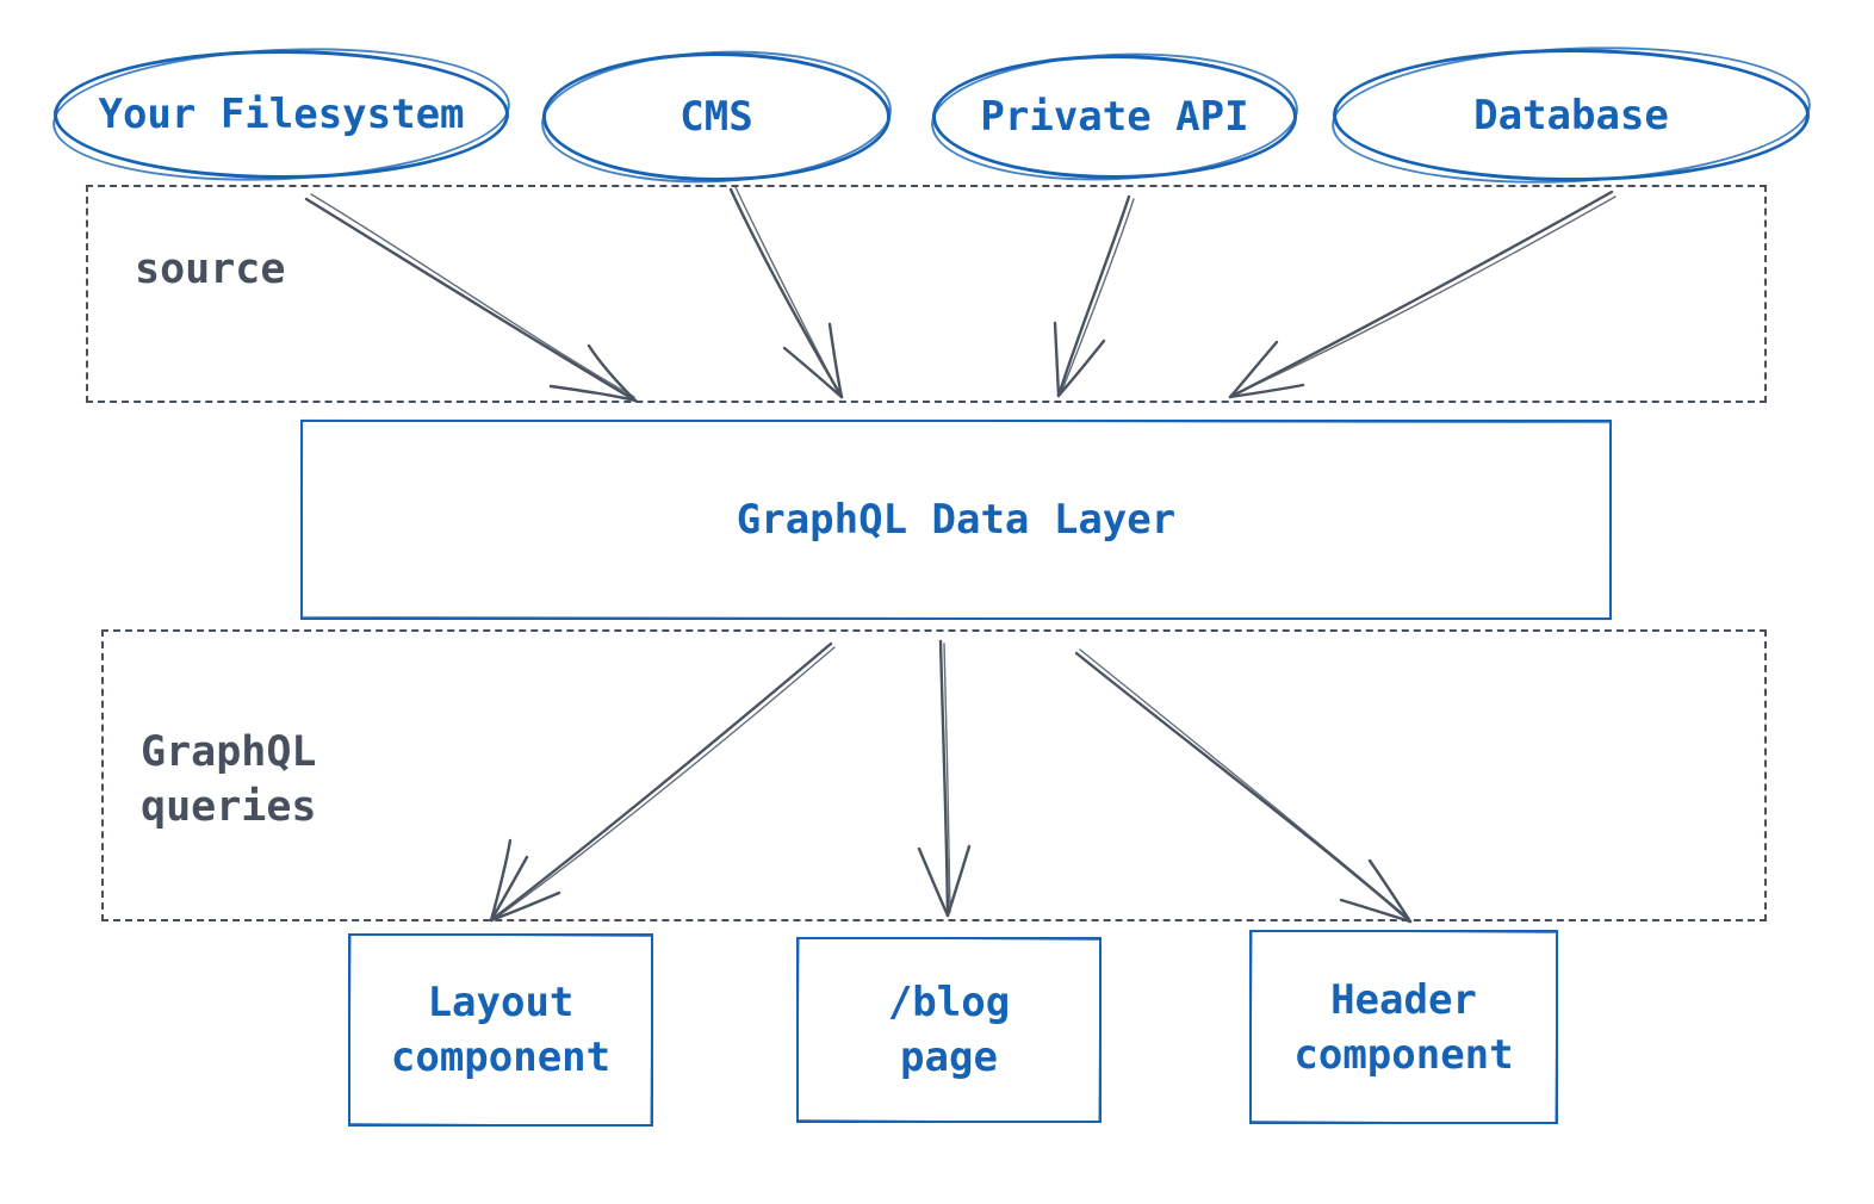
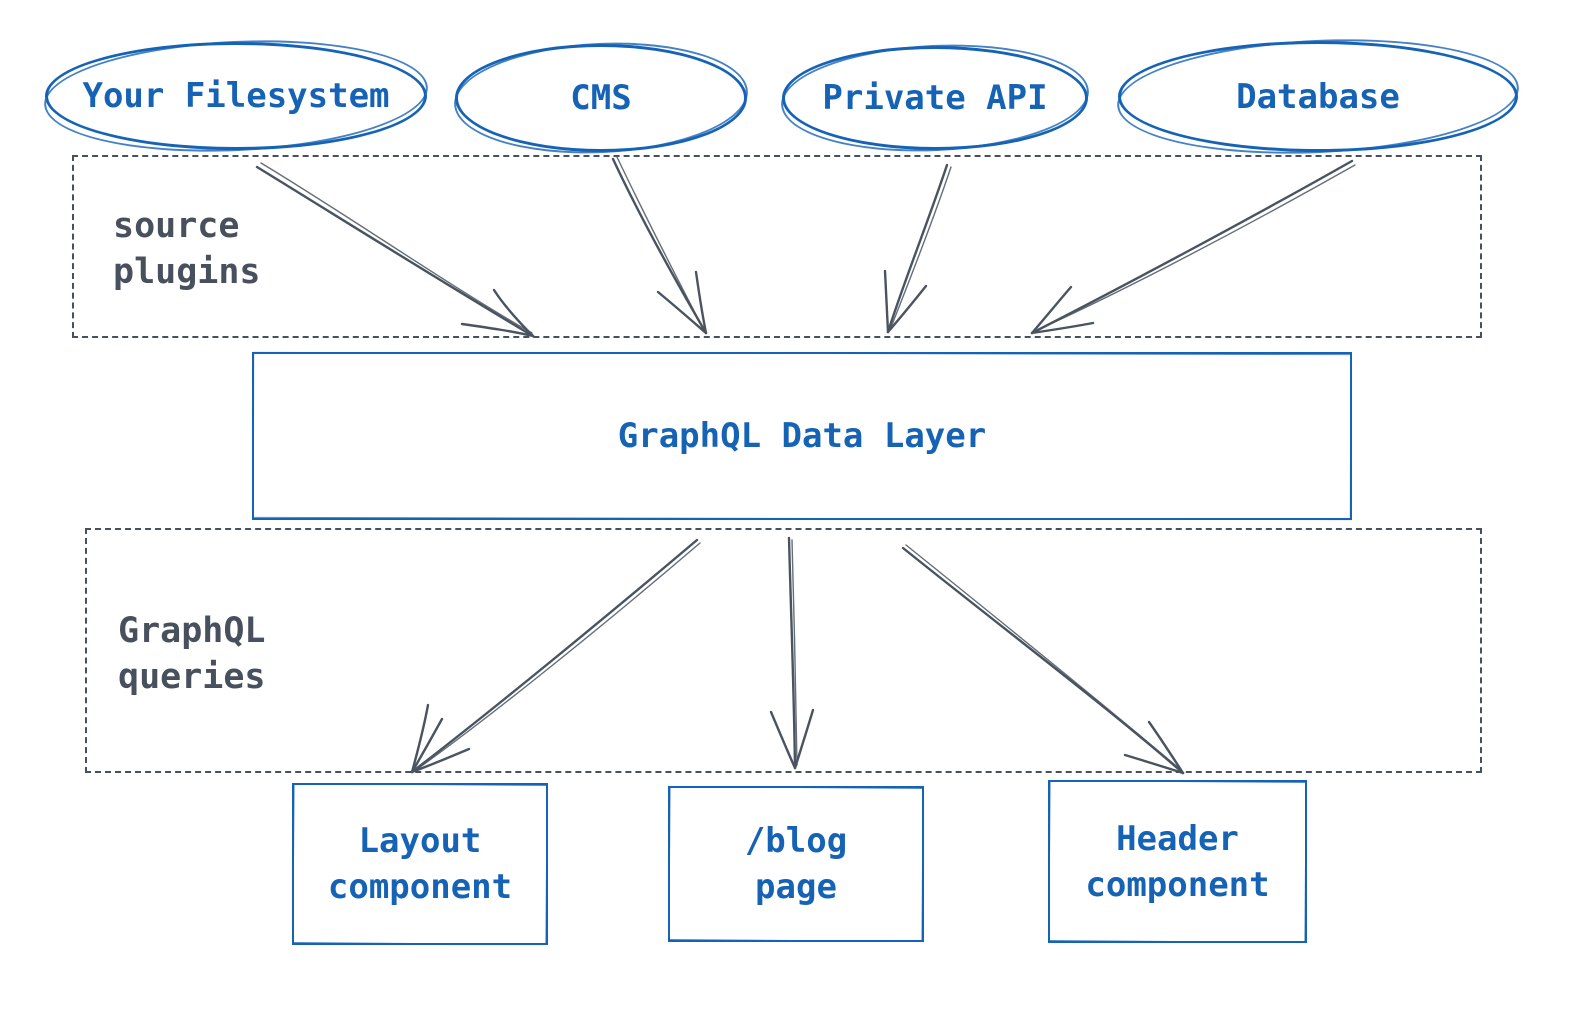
  source
+ plugins
  GraphQL
  queries
  Your Filesystem
  CMS
  Private API
  Database
  GraphQL Data Layer
  Layout
  component
  /blog
  page
  Header
  component
